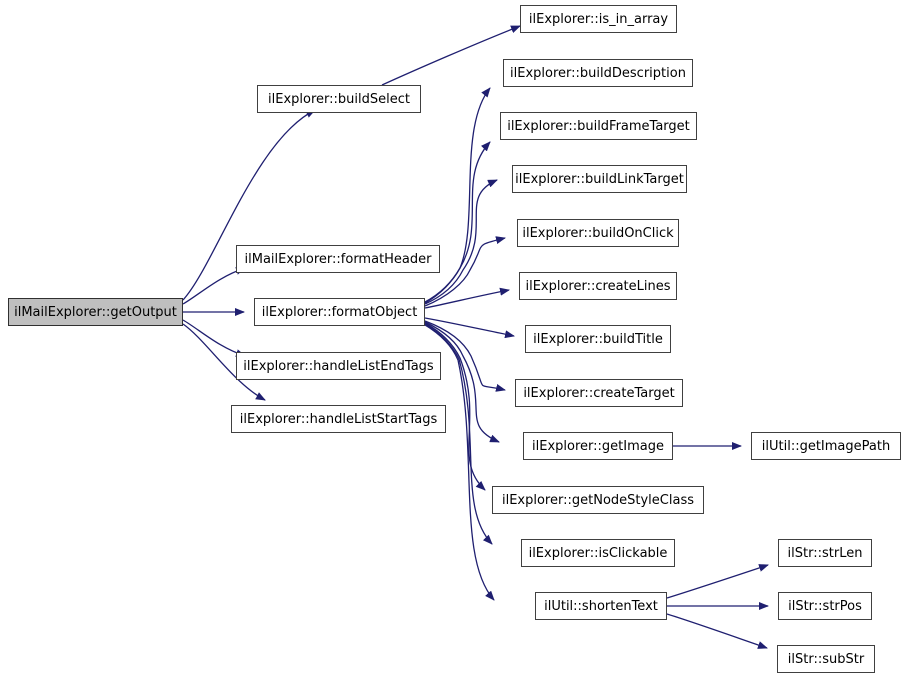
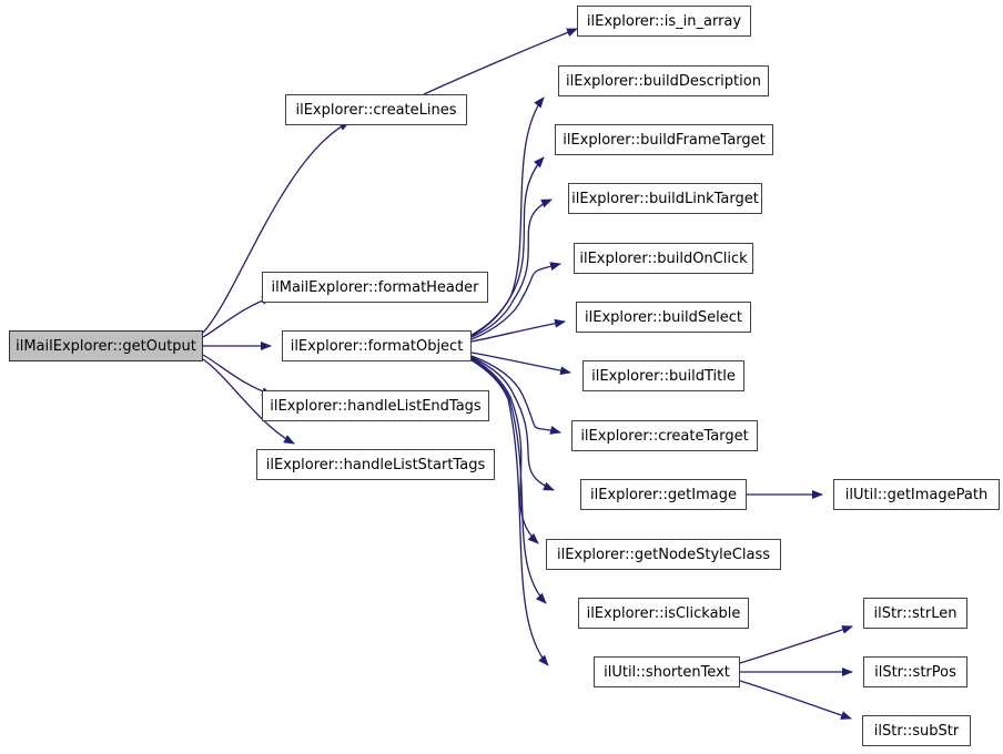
  ilMailExplorer::getOutput
- ilExplorer::buildSelect
+ ilExplorer::createLines
  ilMailExplorer::formatHeader
  ilExplorer::formatObject
  ilExplorer::handleListEndTags
  ilExplorer::handleListStartTags
  ilExplorer::is_in_array
  ilExplorer::buildDescription
  ilExplorer::buildFrameTarget
  ilExplorer::buildLinkTarget
  ilExplorer::buildOnClick
- ilExplorer::createLines
+ ilExplorer::buildSelect
  ilExplorer::buildTitle
  ilExplorer::createTarget
  ilExplorer::getImage
  ilExplorer::getNodeStyleClass
  ilExplorer::isClickable
  ilUtil::shortenText
  ilUtil::getImagePath
  ilStr::strLen
  ilStr::strPos
  ilStr::subStr
